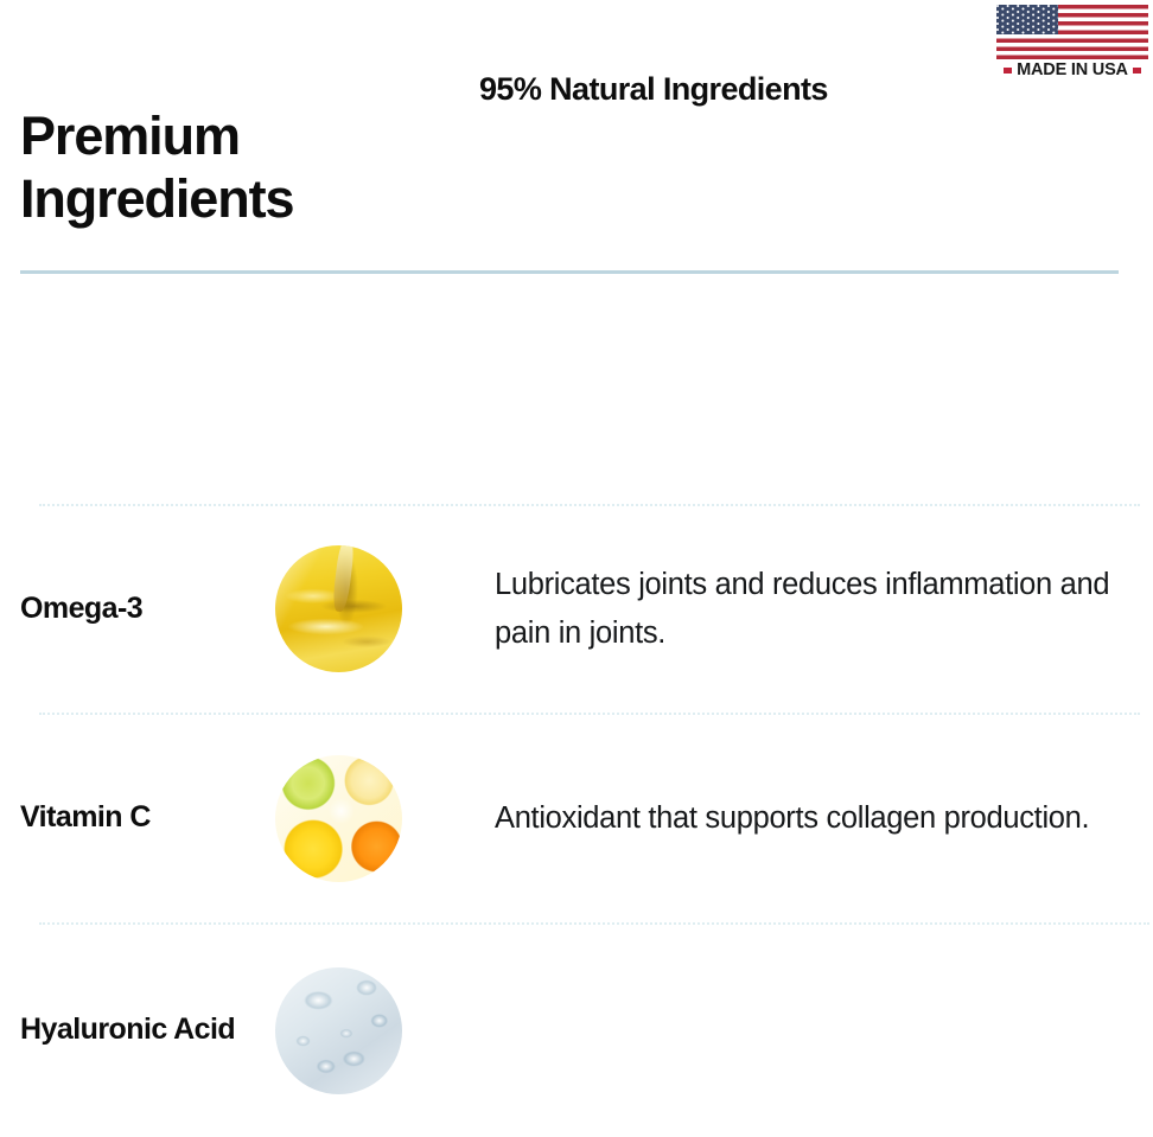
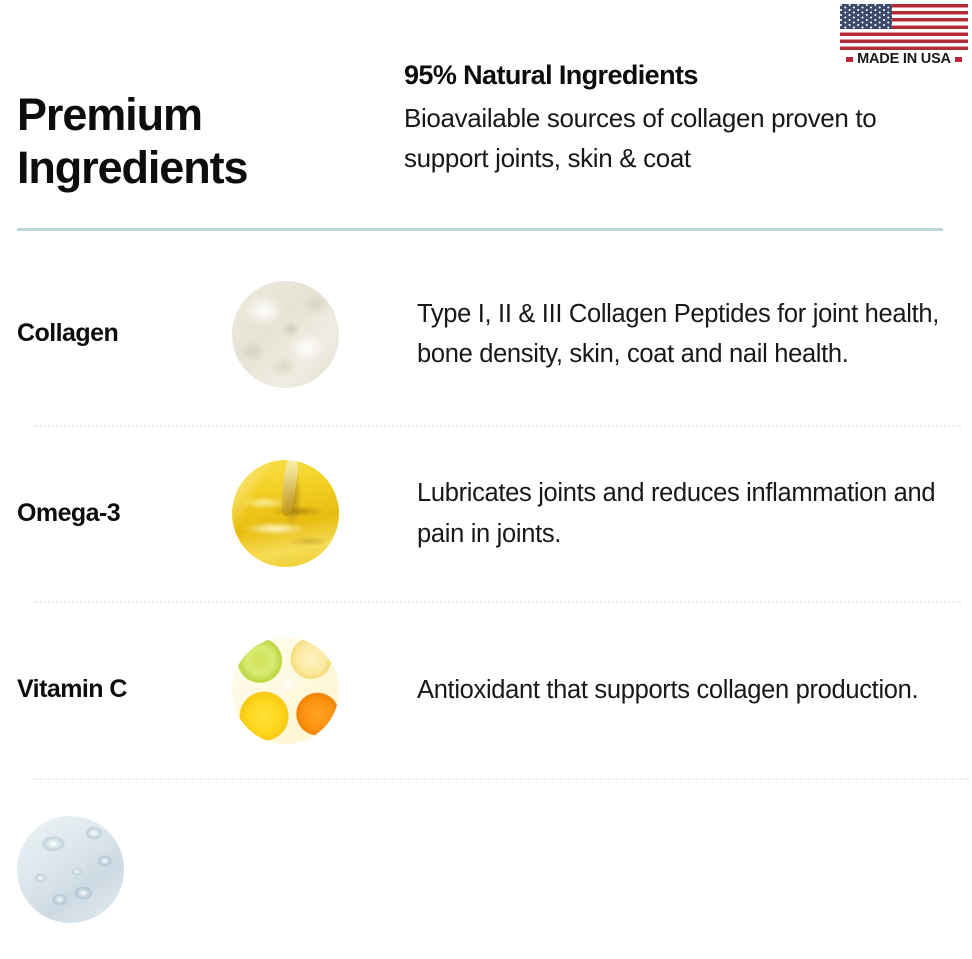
  MADE IN USA
  Premium Ingredients
  95% Natural Ingredients
+ Bioavailable sources of collagen proven to support joints, skin & coat
+ Collagen
+ Type I, II & III Collagen Peptides for joint health, bone density, skin, coat and nail health.
  Omega-3
  Lubricates joints and reduces inflammation and pain in joints.
  Vitamin C
  Antioxidant that supports collagen production.
- Hyaluronic Acid
